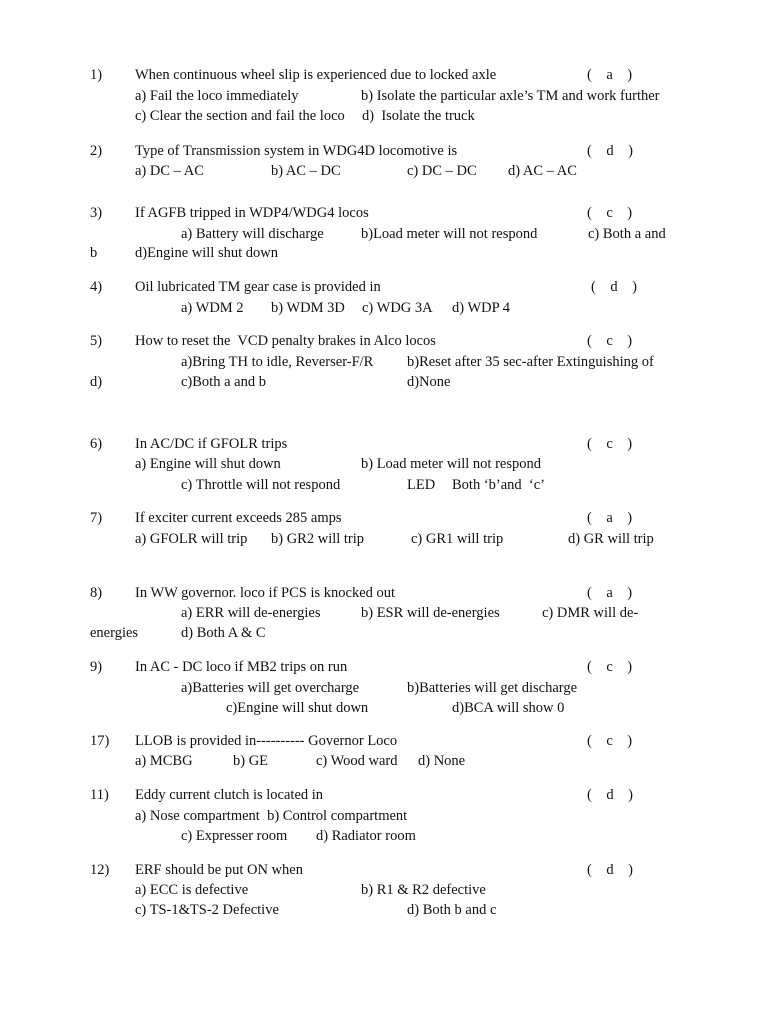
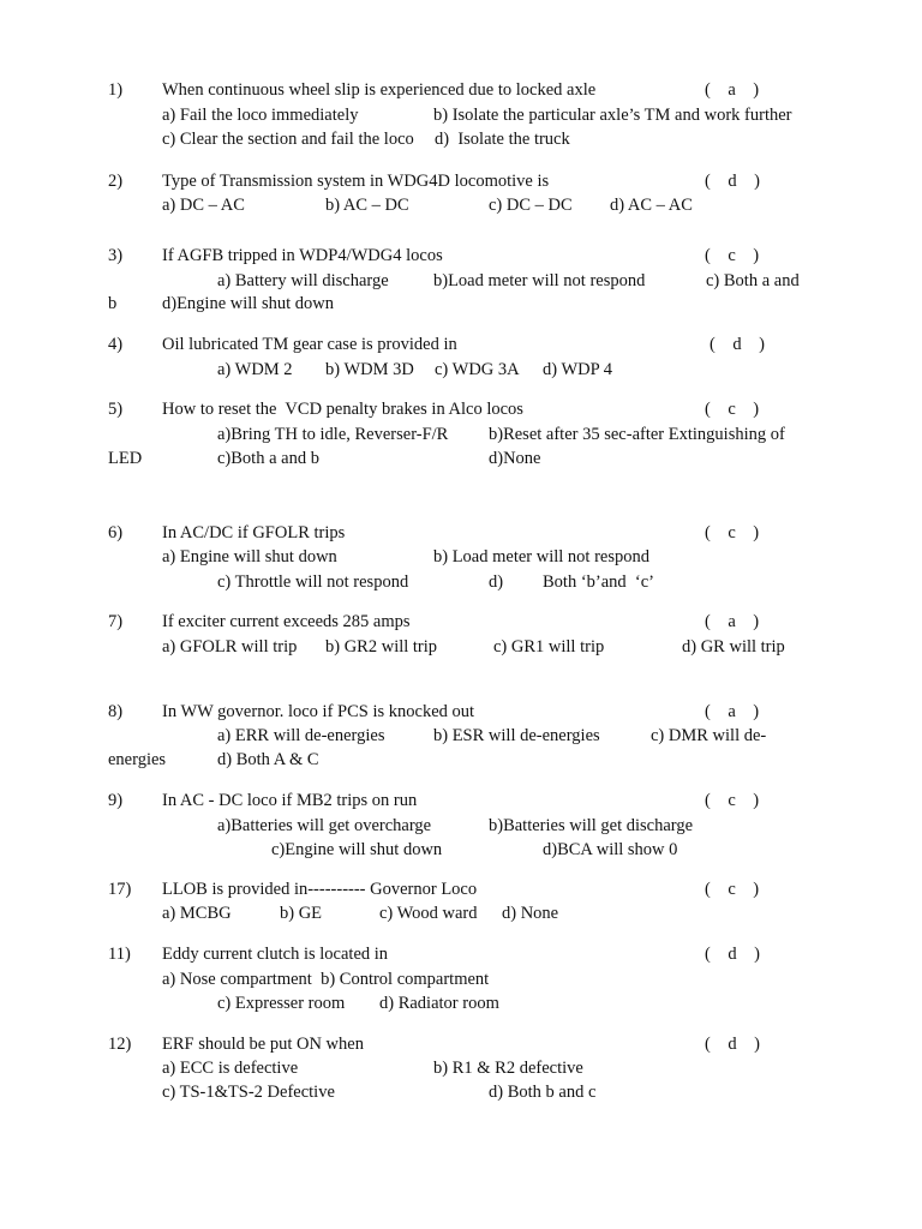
  1)
  When continuous wheel slip is experienced due to locked axle
  ( a )
  a) Fail the loco immediately
  b) Isolate the particular axle’s TM and work further
  c) Clear the section and fail the loco
  d) Isolate the truck
  2)
  Type of Transmission system in WDG4D locomotive is
  ( d )
  a) DC – AC
  b) AC – DC
  c) DC – DC
  d) AC – AC
  3)
  If AGFB tripped in WDP4/WDG4 locos
  ( c )
  a) Battery will discharge
  b)Load meter will not respond
  c) Both a and
  b
  d)Engine will shut down
  4)
  Oil lubricated TM gear case is provided in
  ( d )
  a) WDM 2
  b) WDM 3D
  c) WDG 3A
  d) WDP 4
  5)
  How to reset the VCD penalty brakes in Alco locos
  ( c )
  a)Bring TH to idle, Reverser-F/R
  b)Reset after 35 sec-after Extinguishing of
- d)
+ LED
  c)Both a and b
  d)None
  6)
  In AC/DC if GFOLR trips
  ( c )
  a) Engine will shut down
  b) Load meter will not respond
  c) Throttle will not respond
- LED
+ d)
  Both ‘b’and ‘c’
  7)
  If exciter current exceeds 285 amps
  ( a )
  a) GFOLR will trip
  b) GR2 will trip
  c) GR1 will trip
  d) GR will trip
  8)
  In WW governor. loco if PCS is knocked out
  ( a )
  a) ERR will de-energies
  b) ESR will de-energies
  c) DMR will de-
  energies
  d) Both A & C
  9)
  In AC - DC loco if MB2 trips on run
  ( c )
  a)Batteries will get overcharge
  b)Batteries will get discharge
  c)Engine will shut down
  d)BCA will show 0
  17)
  LLOB is provided in---------- Governor Loco
  ( c )
  a) MCBG
  b) GE
  c) Wood ward
  d) None
  11)
  Eddy current clutch is located in
  ( d )
  a) Nose compartment b) Control compartment
  c) Expresser room
  d) Radiator room
  12)
  ERF should be put ON when
  ( d )
  a) ECC is defective
  b) R1 & R2 defective
  c) TS-1&TS-2 Defective
  d) Both b and c
